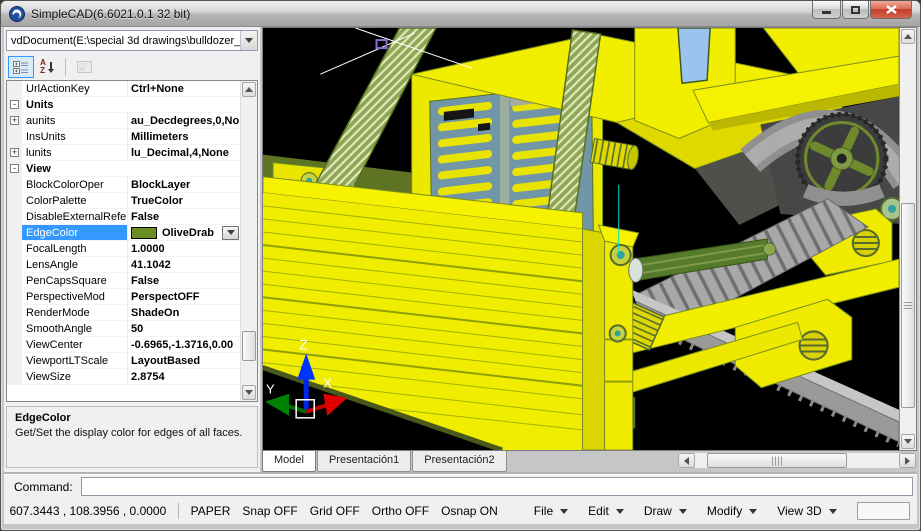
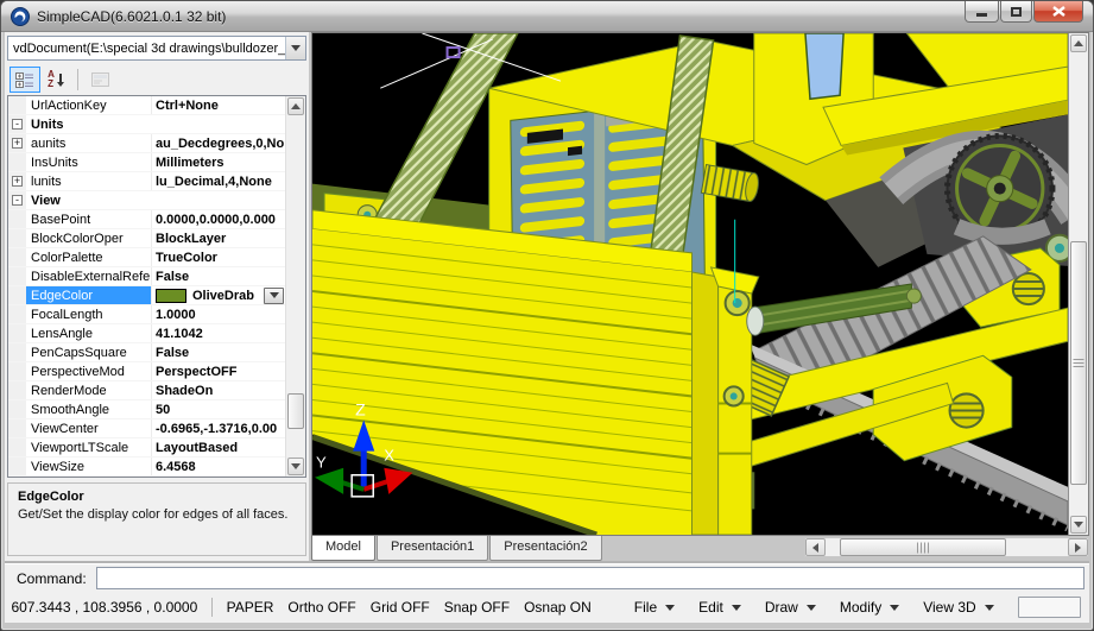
  SimpleCAD(6.6021.0.1 32 bit)
  vdDocument(E:\special 3d drawings\bulldozer_
  A
  Z
  UrlActionKey
  Ctrl+None
  -
  Units
  +
  aunits
  au_Decdegrees,0,No
  InsUnits
  Millimeters
  +
  lunits
  lu_Decimal,4,None
  -
  View
+ BasePoint
+ 0.0000,0.0000,0.000
  BlockColorOper
  BlockLayer
  ColorPalette
  TrueColor
  DisableExternalRefe
  False
  EdgeColor
  OliveDrab
  FocalLength
  1.0000
  LensAngle
  41.1042
  PenCapsSquare
  False
  PerspectiveMod
  PerspectOFF
  RenderMode
  ShadeOn
  SmoothAngle
  50
  ViewCenter
  -0.6965,-1.3716,0.00
  ViewportLTScale
  LayoutBased
  ViewSize
- 2.8754
+ 6.4568
  EdgeColor
  Get/Set the display color for edges of all faces.
  Z
  X
  Y
  Model
  Presentación1
  Presentación2
  Command:
  607.3443 , 108.3956 , 0.0000
  PAPER
- Snap OFF
+ Ortho OFF
  Grid OFF
- Ortho OFF
+ Snap OFF
  Osnap ON
  File
  Edit
  Draw
  Modify
  View 3D
